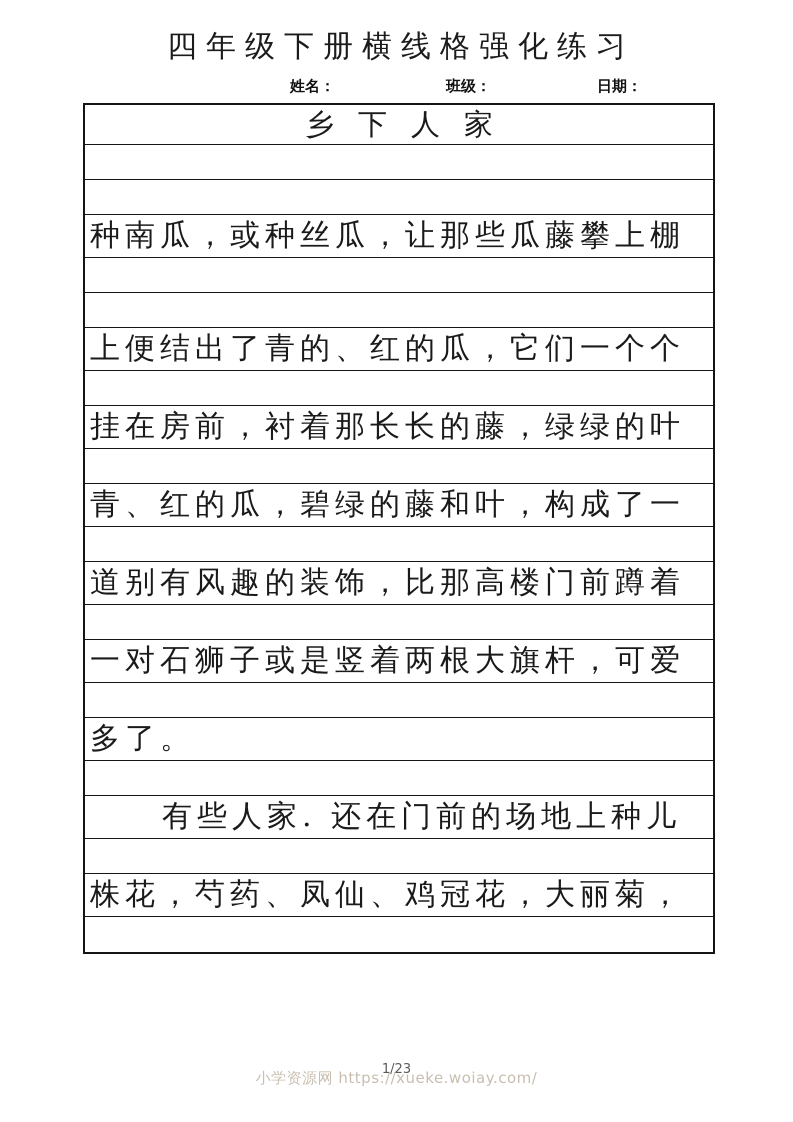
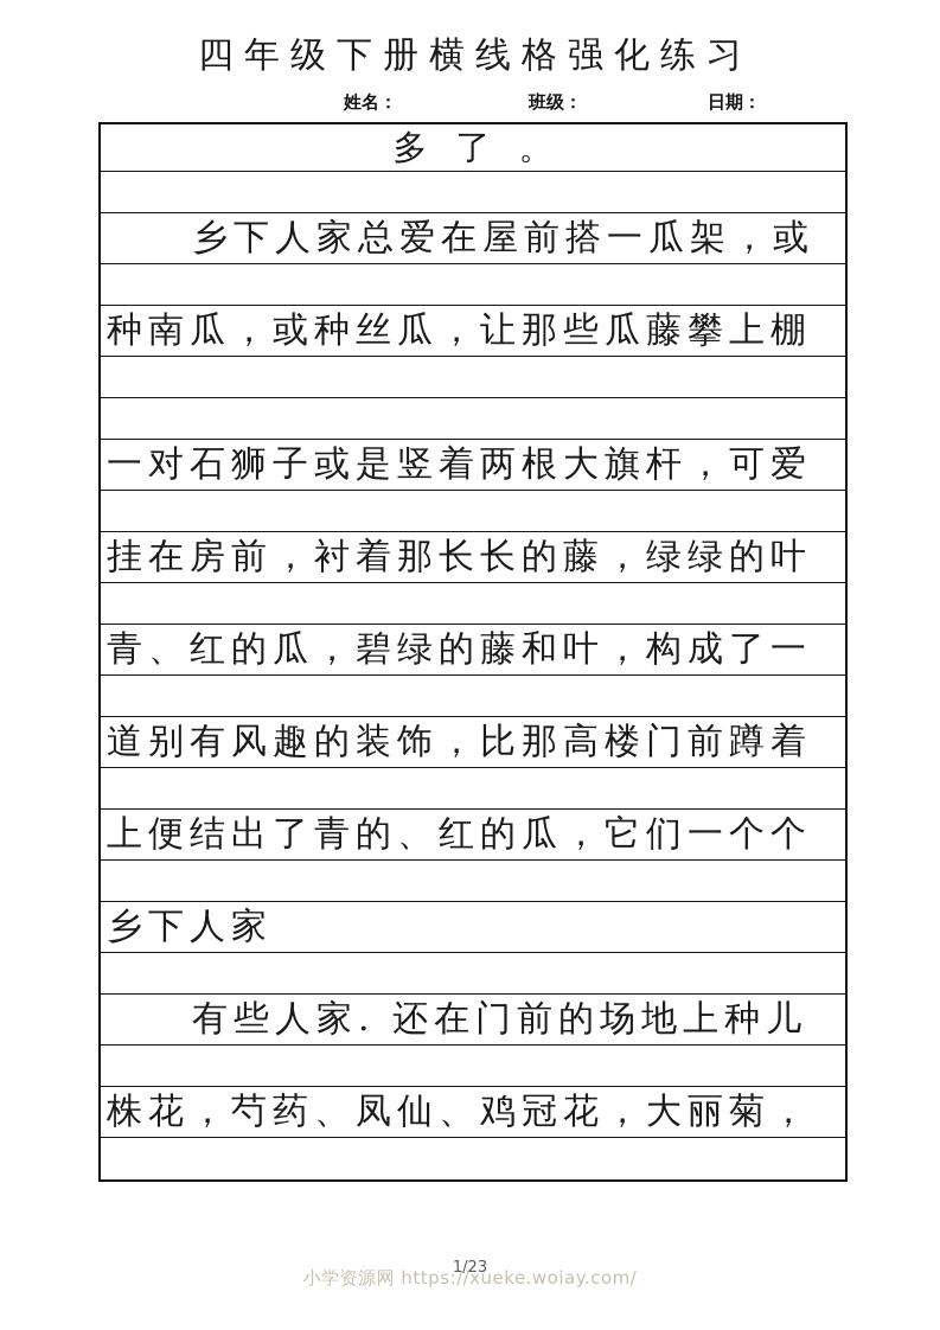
  四年级下册横线格强化练习
  姓名：
  班级：
  日期：
- 乡下人家
+ 多了。
+ 乡下人家总爱在屋前搭一瓜架，或
  种南瓜，或种丝瓜，让那些瓜藤攀上棚
- 上便结出了青的、红的瓜，它们一个个
+ 一对石狮子或是竖着两根大旗杆，可爱
  挂在房前，衬着那长长的藤，绿绿的叶
  青、红的瓜，碧绿的藤和叶，构成了一
  道别有风趣的装饰，比那高楼门前蹲着
- 一对石狮子或是竖着两根大旗杆，可爱
+ 上便结出了青的、红的瓜，它们一个个
- 多了。
+ 乡下人家
  有些人家. 还在门前的场地上种儿
  株花，芍药、凤仙、鸡冠花，大丽菊，
  1/23
  小学资源网 https://xueke.woiay.com/
